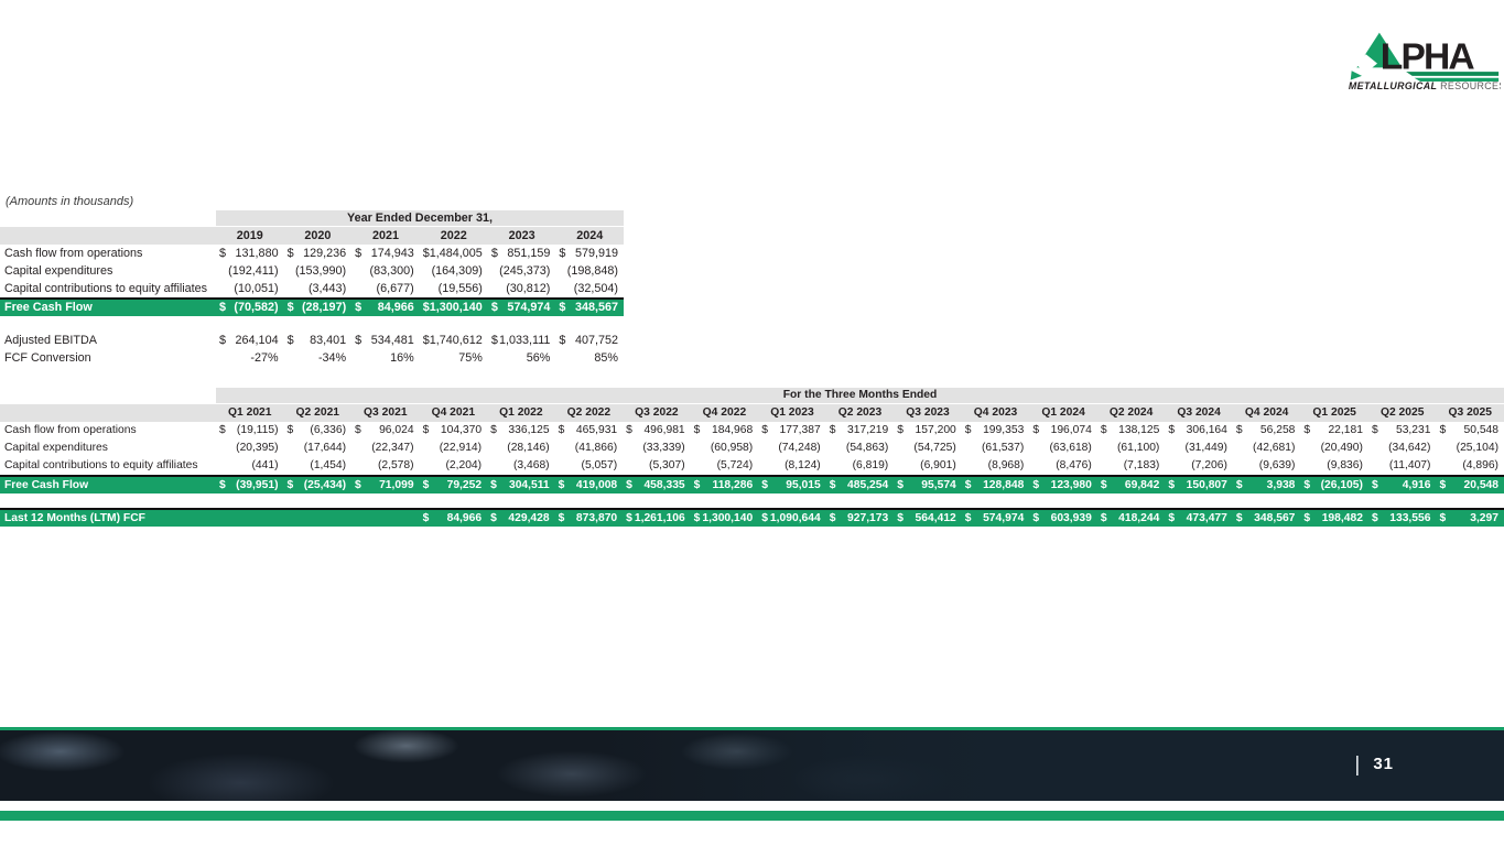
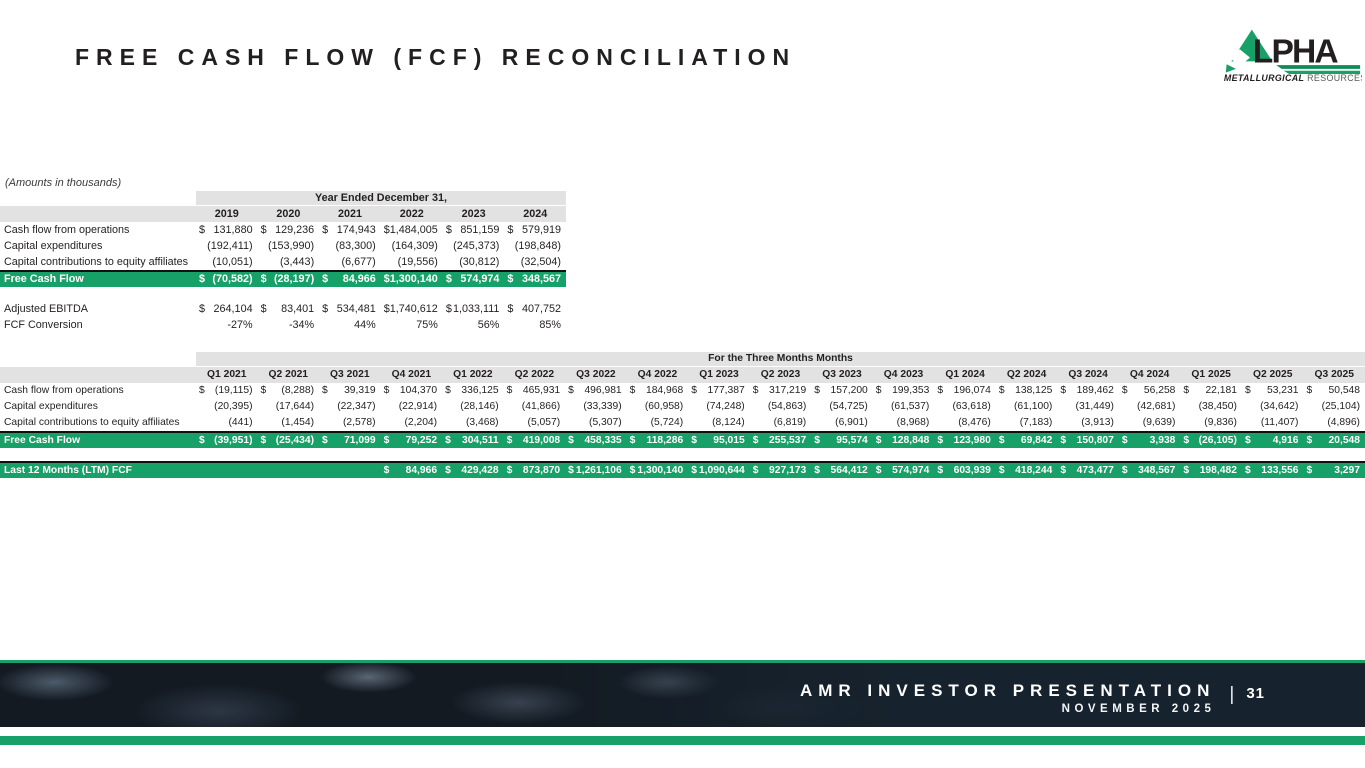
+ FREE CASH FLOW (FCF) RECONCILIATION
  LPHA
  METALLURGICAL RESOURCE
  (Amounts in thousands)
  Year Ended December 31,
  2019
  2020
  2021
  2022
  2023
  2024
  Cash flow from operations
  $
  131,880
  $
  129,236
  $
  174,943
  $
  1,484,005
  $
  851,159
  $
  579,919
  Capital expenditures
  (192,411)
  (153,990)
  (83,300)
  (164,309)
  (245,373)
  (198,848)
  Capital contributions to equity affiliates
  (10,051)
  (3,443)
  (6,677)
  (19,556)
  (30,812)
  (32,504)
  Free Cash Flow
  $
  (70,582)
  $
  (28,197)
  $
  84,966
  $
  1,300,140
  $
  574,974
  $
  348,567
  Adjusted EBITDA
  $
  264,104
  $
  83,401
  $
  534,481
  $
  1,740,612
  $
  1,033,111
  $
  407,752
  FCF Conversion
  -27%
  -34%
- 16%
+ 44%
  75%
  56%
  85%
- For the Three Months Ended
+ For the Three Months Months
  Q1 2021
  Q2 2021
  Q3 2021
  Q4 2021
  Q1 2022
  Q2 2022
  Q3 2022
  Q4 2022
  Q1 2023
  Q2 2023
  Q3 2023
  Q4 2023
  Q1 2024
  Q2 2024
  Q3 2024
  Q4 2024
  Q1 2025
  Q2 2025
  Q3 2025
  Cash flow from operations
  $
  (19,115)
  $
- (6,336)
+ (8,288)
  $
- 96,024
+ 39,319
  $
  104,370
  $
  336,125
  $
  465,931
  $
  496,981
  $
  184,968
  $
  177,387
  $
  317,219
  $
  157,200
  $
  199,353
  $
  196,074
  $
  138,125
  $
- 306,164
+ 189,462
  $
  56,258
  $
  22,181
  $
  53,231
  $
  50,548
  Capital expenditures
  (20,395)
  (17,644)
  (22,347)
  (22,914)
  (28,146)
  (41,866)
  (33,339)
  (60,958)
  (74,248)
  (54,863)
  (54,725)
  (61,537)
  (63,618)
  (61,100)
  (31,449)
  (42,681)
- (20,490)
+ (38,450)
  (34,642)
  (25,104)
  Capital contributions to equity affiliates
  (441)
  (1,454)
  (2,578)
  (2,204)
  (3,468)
  (5,057)
  (5,307)
  (5,724)
  (8,124)
  (6,819)
  (6,901)
  (8,968)
  (8,476)
  (7,183)
- (7,206)
+ (3,913)
  (9,639)
  (9,836)
  (11,407)
  (4,896)
  Free Cash Flow
  $
  (39,951)
  $
  (25,434)
  $
  71,099
  $
  79,252
  $
  304,511
  $
  419,008
  $
  458,335
  $
  118,286
  $
  95,015
  $
- 485,254
+ 255,537
  $
  95,574
  $
  128,848
  $
  123,980
  $
  69,842
  $
  150,807
  $
  3,938
  $
  (26,105)
  $
  4,916
  $
  20,548
  Last 12 Months (LTM) FCF
  $
  84,966
  $
  429,428
  $
  873,870
  $
  1,261,106
  $
  1,300,140
  $
  1,090,644
  $
  927,173
  $
  564,412
  $
  574,974
  $
  603,939
  $
  418,244
  $
  473,477
  $
  348,567
  $
  198,482
  $
  133,556
  $
  3,297
+ AMR INVESTOR PRESENTATION
+ NOVEMBER 2025
  |
  31
